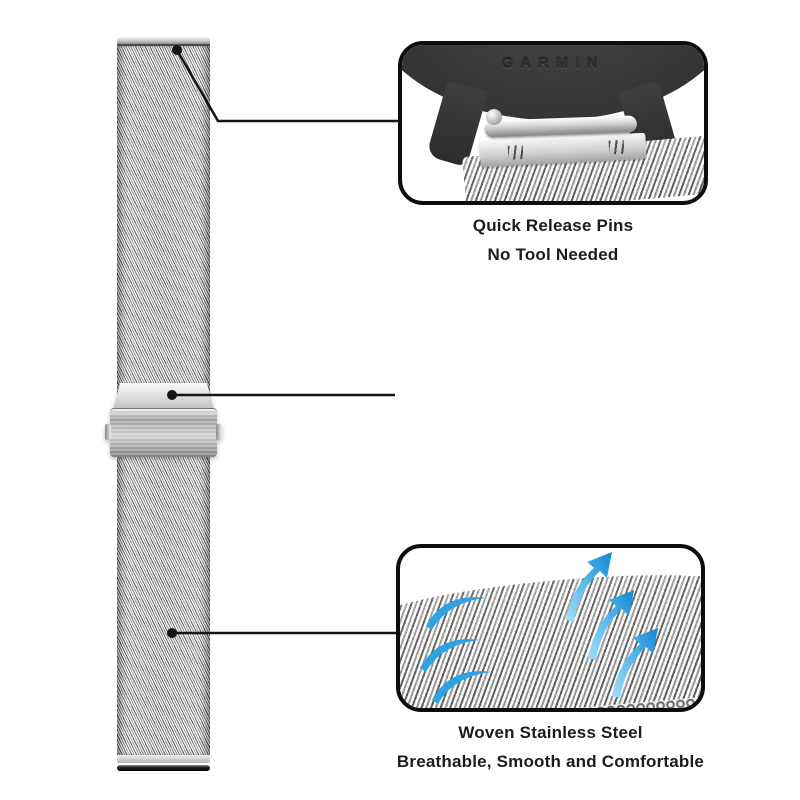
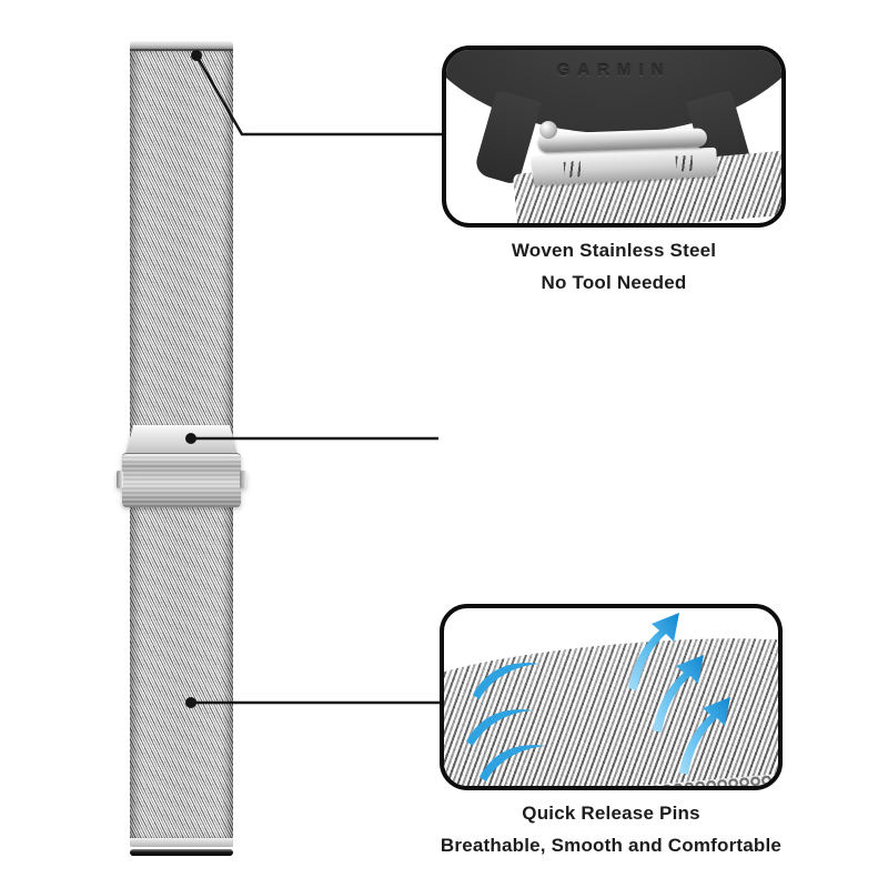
  GARMIN
- Quick Release Pins
+ Woven Stainless Steel
  No Tool Needed
- Woven Stainless Steel
+ Quick Release Pins
  Breathable, Smooth and Comfortable
